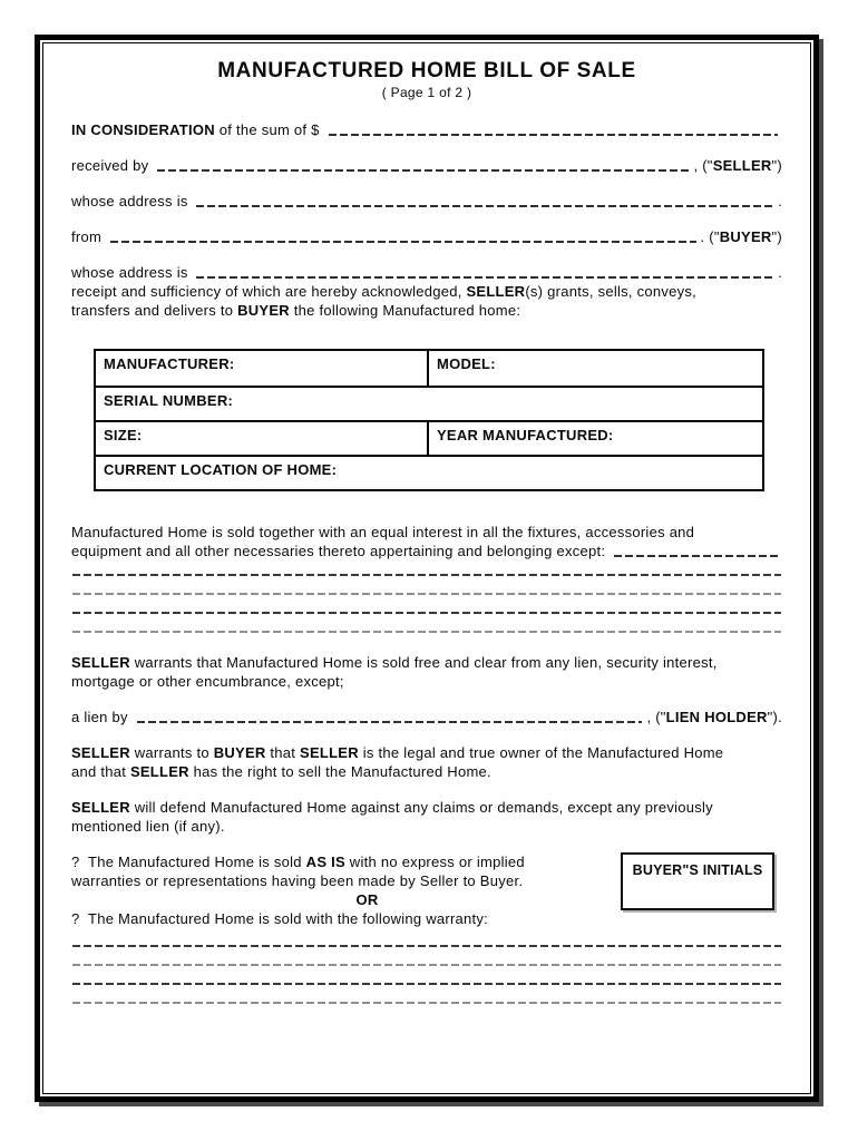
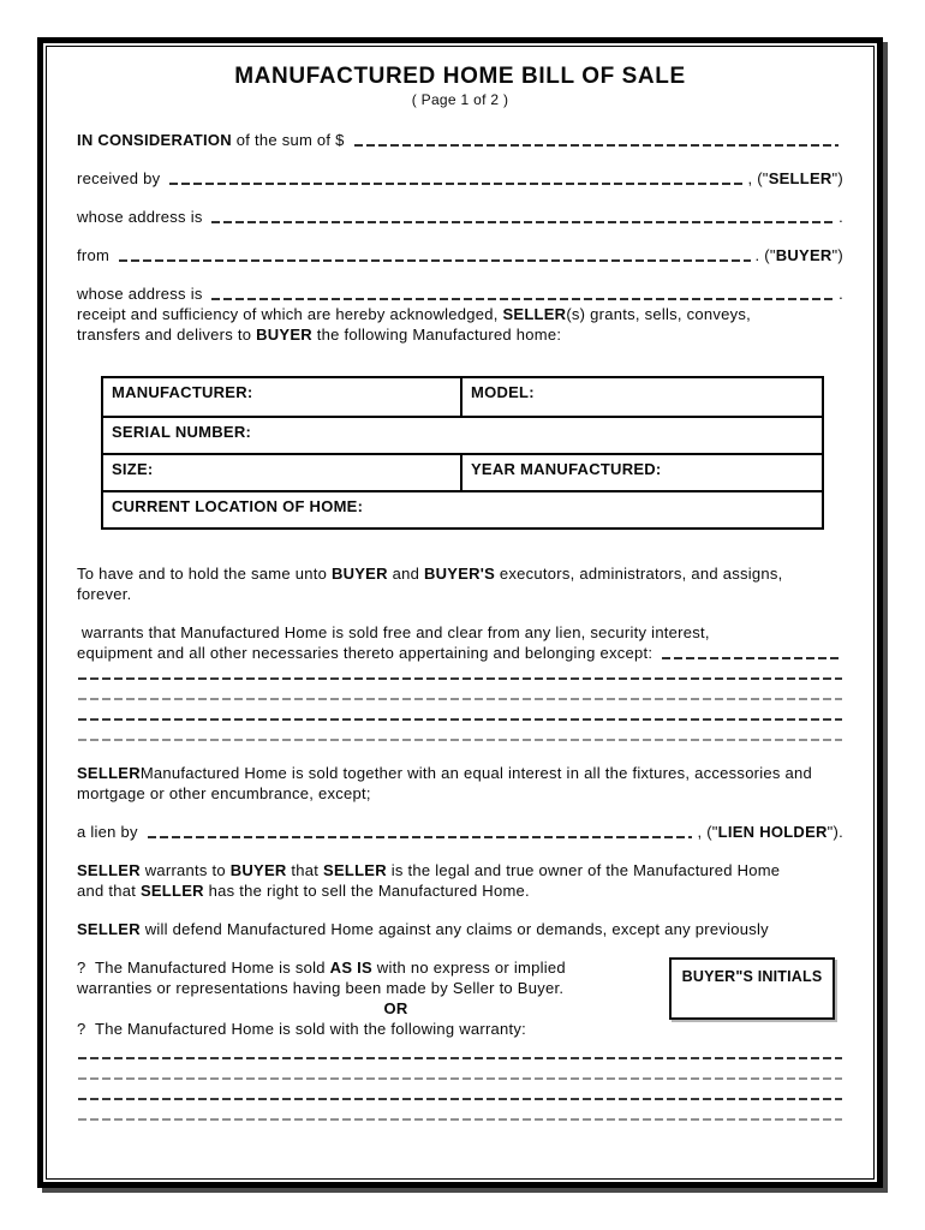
  MANUFACTURED HOME BILL OF SALE
  ( Page 1 of 2 )
  IN CONSIDERATION
  of the sum of $
  received by
  , ("
  SELLER
  ")
  whose address is
  .
  from
  . ("
  BUYER
  ")
  whose address is
  .
  receipt and sufficiency of which are hereby acknowledged, SELLER(s) grants, sells, conveys,
  transfers and delivers to BUYER the following Manufactured home:
  MANUFACTURER:
  MODEL:
  SERIAL NUMBER:
  SIZE:
  YEAR MANUFACTURED:
  CURRENT LOCATION OF HOME:
+ To have and to hold the same unto BUYER and BUYER'S executors, administrators, and assigns,
+ forever.
- Manufactured Home is sold together with an equal interest in all the fixtures, accessories and
+ warrants that Manufactured Home is sold free and clear from any lien, security interest,
  equipment and all other necessaries thereto appertaining and belonging except:
- SELLER warrants that Manufactured Home is sold free and clear from any lien, security interest,
+ SELLERManufactured Home is sold together with an equal interest in all the fixtures, accessories and
  mortgage or other encumbrance, except;
  a lien by
  , ("
  LIEN HOLDER
  ").
  SELLER warrants to BUYER that SELLER is the legal and true owner of the Manufactured Home
  and that SELLER has the right to sell the Manufactured Home.
  SELLER will defend Manufactured Home against any claims or demands, except any previously
- mentioned lien (if any).
  ? The Manufactured Home is sold AS IS with no express or implied
  warranties or representations having been made by Seller to Buyer.
  OR
  ? The Manufactured Home is sold with the following warranty:
  BUYER"S INITIALS
